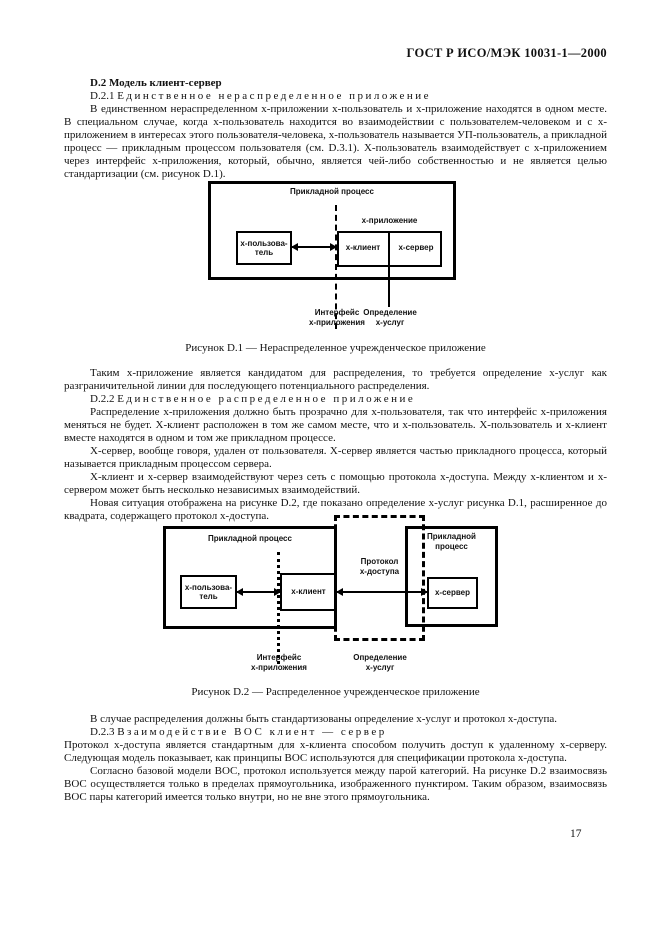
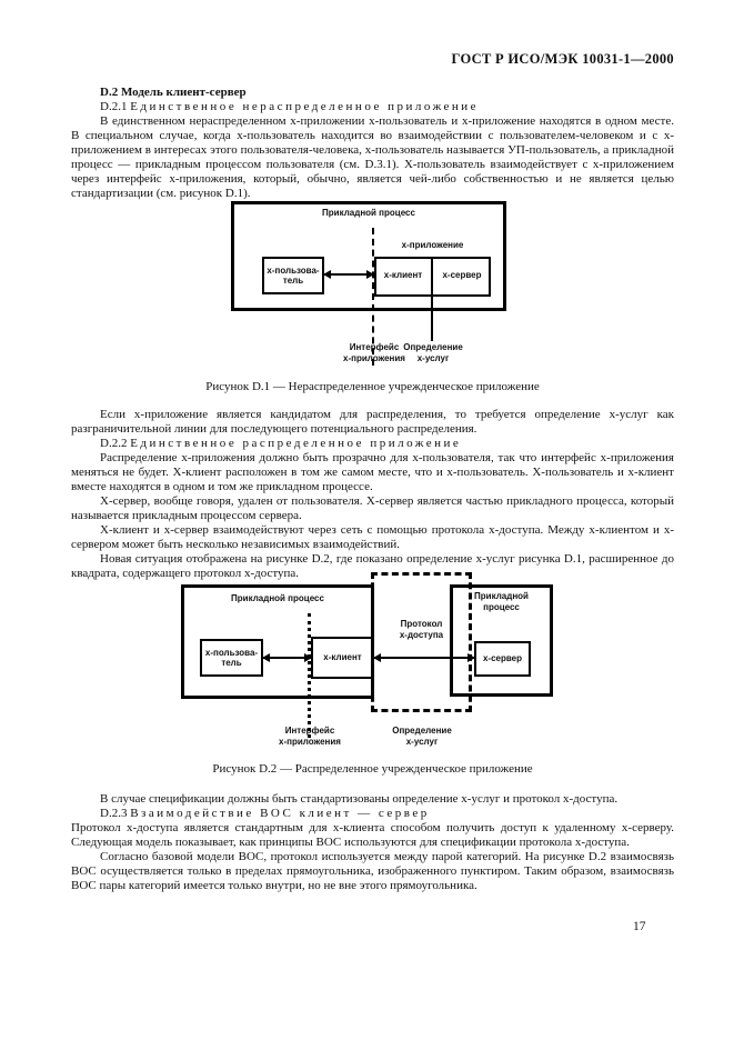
  ГОСТ Р ИСО/МЭК 10031-1—2000
  D.2 Модель клиент-сервер
  D.2.1 Единственное нераспределенное приложение
  В единственном нераспределенном x-приложении x-пользователь и x-приложение находятся в одном месте. В специальном случае, когда x-пользователь находится во взаимодействии с пользователем-человеком и с x-приложением в интересах этого пользователя-человека, x-пользователь называется УП-пользователь, а прикладной процесс — прикладным процессом пользователя (см. D.3.1). X-пользователь взаимодействует с x-приложением через интерфейс x-приложения, который, обычно, является чей-либо собственностью и не является целью стандартизации (см. рисунок D.1).
  Прикладной процесс
  x-приложение
  x-пользова-
  тель
  x-клиент
  x-сервер
  Интерфейс
  x-приложения
  Определение
  x-услуг
  Рисунок D.1 — Нераспределенное учрежденческое приложение
- Таким x-приложение является кандидатом для распределения, то требуется определение x-услуг как разграничительной линии для последующего потенциального распределения.
+ Если x-приложение является кандидатом для распределения, то требуется определение x-услуг как разграничительной линии для последующего потенциального распределения.
  D.2.2 Единственное распределенное приложение
  Распределение x-приложения должно быть прозрачно для x-пользователя, так что интерфейс x-приложения меняться не будет. X-клиент расположен в том же самом месте, что и x-пользователь. X-пользователь и x-клиент вместе находятся в одном и том же прикладном процессе.
  X-сервер, вообще говоря, удален от пользователя. X-сервер является частью прикладного процесса, который называется прикладным процессом сервера.
  X-клиент и x-сервер взаимодействуют через сеть с помощью протокола x-доступа. Между x-клиентом и x-сервером может быть несколько независимых взаимодействий.
  Новая ситуация отображена на рисунке D.2, где показано определение x-услуг рисунка D.1, расширенное до квадрата, содержащего протокол x-доступа.
  Прикладной процесс
  Прикладной
  процесс
  Протокол
  x-доступа
  x-пользова-
  тель
  x-клиент
  x-сервер
  Интерфейс
  x-приложения
  Определение
  x-услуг
  Рисунок D.2 — Распределенное учрежденческое приложение
- В случае распределения должны быть стандартизованы определение x-услуг и протокол x-доступа.
+ В случае спецификации должны быть стандартизованы определение x-услуг и протокол x-доступа.
  D.2.3 Взаимодействие ВОС клиент — сервер
  Протокол x-доступа является стандартным для x-клиента способом получить доступ к удаленному x-серверу. Следующая модель показывает, как принципы ВОС используются для спецификации протокола x-доступа.
  Согласно базовой модели ВОС, протокол используется между парой категорий. На рисунке D.2 взаимосвязь ВОС осуществляется только в пределах прямоугольника, изображенного пунктиром. Таким образом, взаимосвязь ВОС пары категорий имеется только внутри, но не вне этого прямоугольника.
  17
